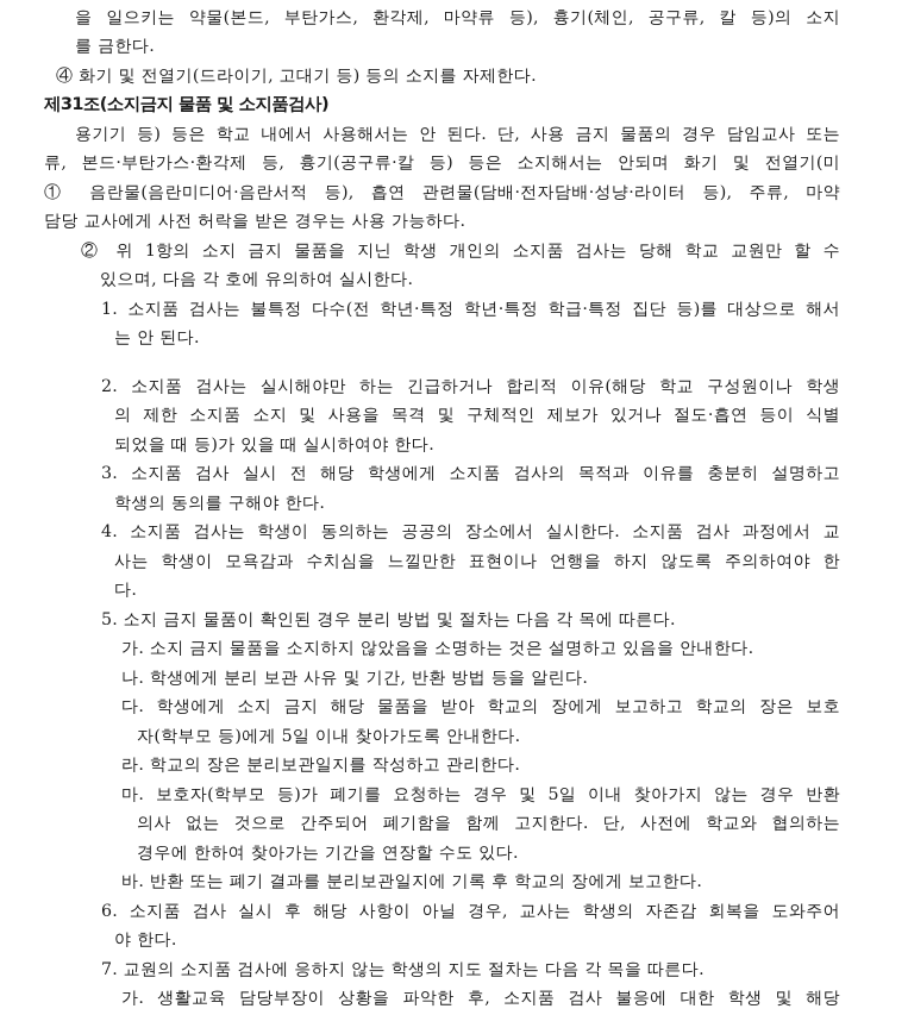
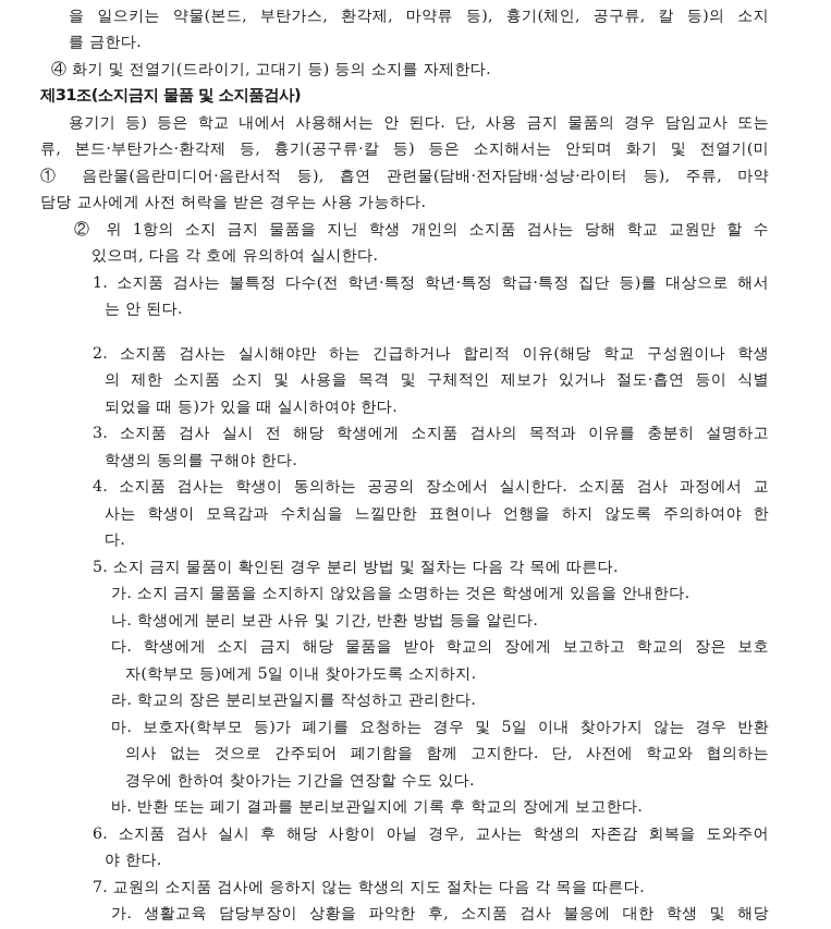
  을 일으키는 약물(본드, 부탄가스, 환각제, 마약류 등), 흉기(체인, 공구류, 칼 등)의 소지
  를 금한다.
  ④ 화기 및 전열기(드라이기, 고대기 등) 등의 소지를 자제한다.
  제31조(소지금지 물품 및 소지품검사)
  용기기 등) 등은 학교 내에서 사용해서는 안 된다. 단, 사용 금지 물품의 경우 담임교사 또는
  류, 본드·부탄가스·환각제 등, 흉기(공구류·칼 등) 등은 소지해서는 안되며 화기 및 전열기(미
  ① 음란물(음란미디어·음란서적 등), 흡연 관련물(담배·전자담배·성냥·라이터 등), 주류, 마약
  담당 교사에게 사전 허락을 받은 경우는 사용 가능하다.
  ② 위 1항의 소지 금지 물품을 지닌 학생 개인의 소지품 검사는 당해 학교 교원만 할 수
  있으며, 다음 각 호에 유의하여 실시한다.
  1. 소지품 검사는 불특정 다수(전 학년·특정 학년·특정 학급·특정 집단 등)를 대상으로 해서
  는 안 된다.
  2. 소지품 검사는 실시해야만 하는 긴급하거나 합리적 이유(해당 학교 구성원이나 학생
  의 제한 소지품 소지 및 사용을 목격 및 구체적인 제보가 있거나 절도·흡연 등이 식별
  되었을 때 등)가 있을 때 실시하여야 한다.
  3. 소지품 검사 실시 전 해당 학생에게 소지품 검사의 목적과 이유를 충분히 설명하고
  학생의 동의를 구해야 한다.
  4. 소지품 검사는 학생이 동의하는 공공의 장소에서 실시한다. 소지품 검사 과정에서 교
  사는 학생이 모욕감과 수치심을 느낄만한 표현이나 언행을 하지 않도록 주의하여야 한
  다.
  5. 소지 금지 물품이 확인된 경우 분리 방법 및 절차는 다음 각 목에 따른다.
- 가. 소지 금지 물품을 소지하지 않았음을 소명하는 것은 설명하고 있음을 안내한다.
+ 가. 소지 금지 물품을 소지하지 않았음을 소명하는 것은 학생에게 있음을 안내한다.
  나. 학생에게 분리 보관 사유 및 기간, 반환 방법 등을 알린다.
  다. 학생에게 소지 금지 해당 물품을 받아 학교의 장에게 보고하고 학교의 장은 보호
- 자(학부모 등)에게 5일 이내 찾아가도록 안내한다.
+ 자(학부모 등)에게 5일 이내 찾아가도록 소지하지.
  라. 학교의 장은 분리보관일지를 작성하고 관리한다.
  마. 보호자(학부모 등)가 폐기를 요청하는 경우 및 5일 이내 찾아가지 않는 경우 반환
  의사 없는 것으로 간주되어 폐기함을 함께 고지한다. 단, 사전에 학교와 협의하는
  경우에 한하여 찾아가는 기간을 연장할 수도 있다.
  바. 반환 또는 폐기 결과를 분리보관일지에 기록 후 학교의 장에게 보고한다.
  6. 소지품 검사 실시 후 해당 사항이 아닐 경우, 교사는 학생의 자존감 회복을 도와주어
  야 한다.
  7. 교원의 소지품 검사에 응하지 않는 학생의 지도 절차는 다음 각 목을 따른다.
  가. 생활교육 담당부장이 상황을 파악한 후, 소지품 검사 불응에 대한 학생 및 해당
